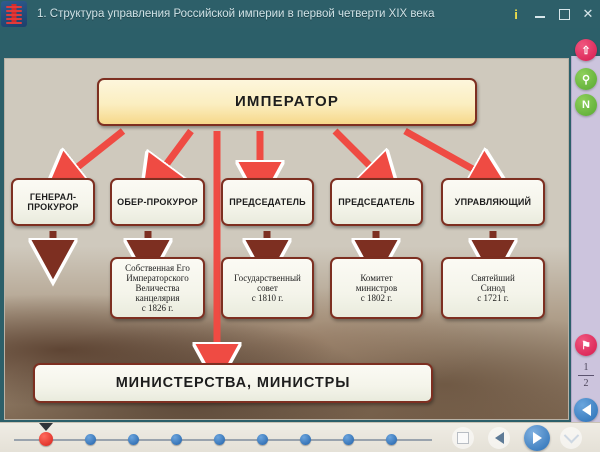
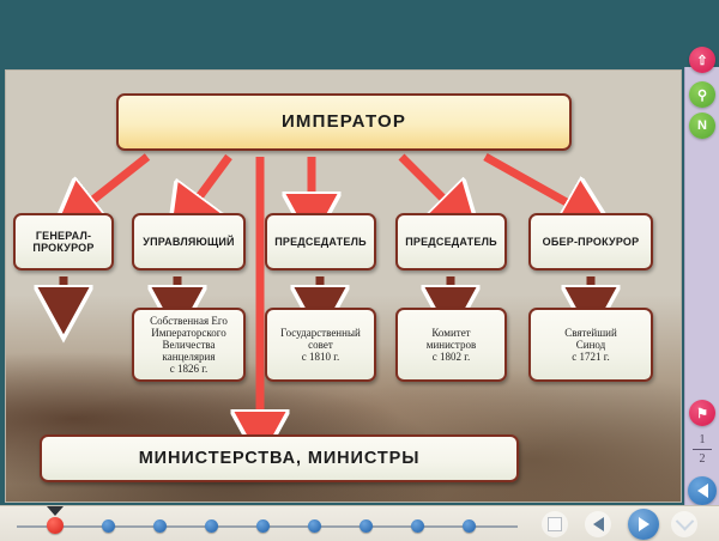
- 1. Структура управления Российской империи в первой четверти XIX века
- i
- ✕
  ⇧
  ⚲
  N
  ⚑
  1
  2
  ИМПЕРАТОР
  ГЕНЕРАЛ-
  ПРОКУРОР
- ОБЕР-ПРОКУРОР
+ УПРАВЛЯЮЩИЙ
  ПРЕДСЕДАТЕЛЬ
  ПРЕДСЕДАТЕЛЬ
- УПРАВЛЯЮЩИЙ
+ ОБЕР-ПРОКУРОР
  Собственная Его
  Императорского
  Величества
  канцелярия
  с 1826 г.
  Государственный
  совет
  с 1810 г.
  Комитет
  министров
  с 1802 г.
  Святейший
  Синод
  с 1721 г.
  МИНИСТЕРСТВА, МИНИСТРЫ
